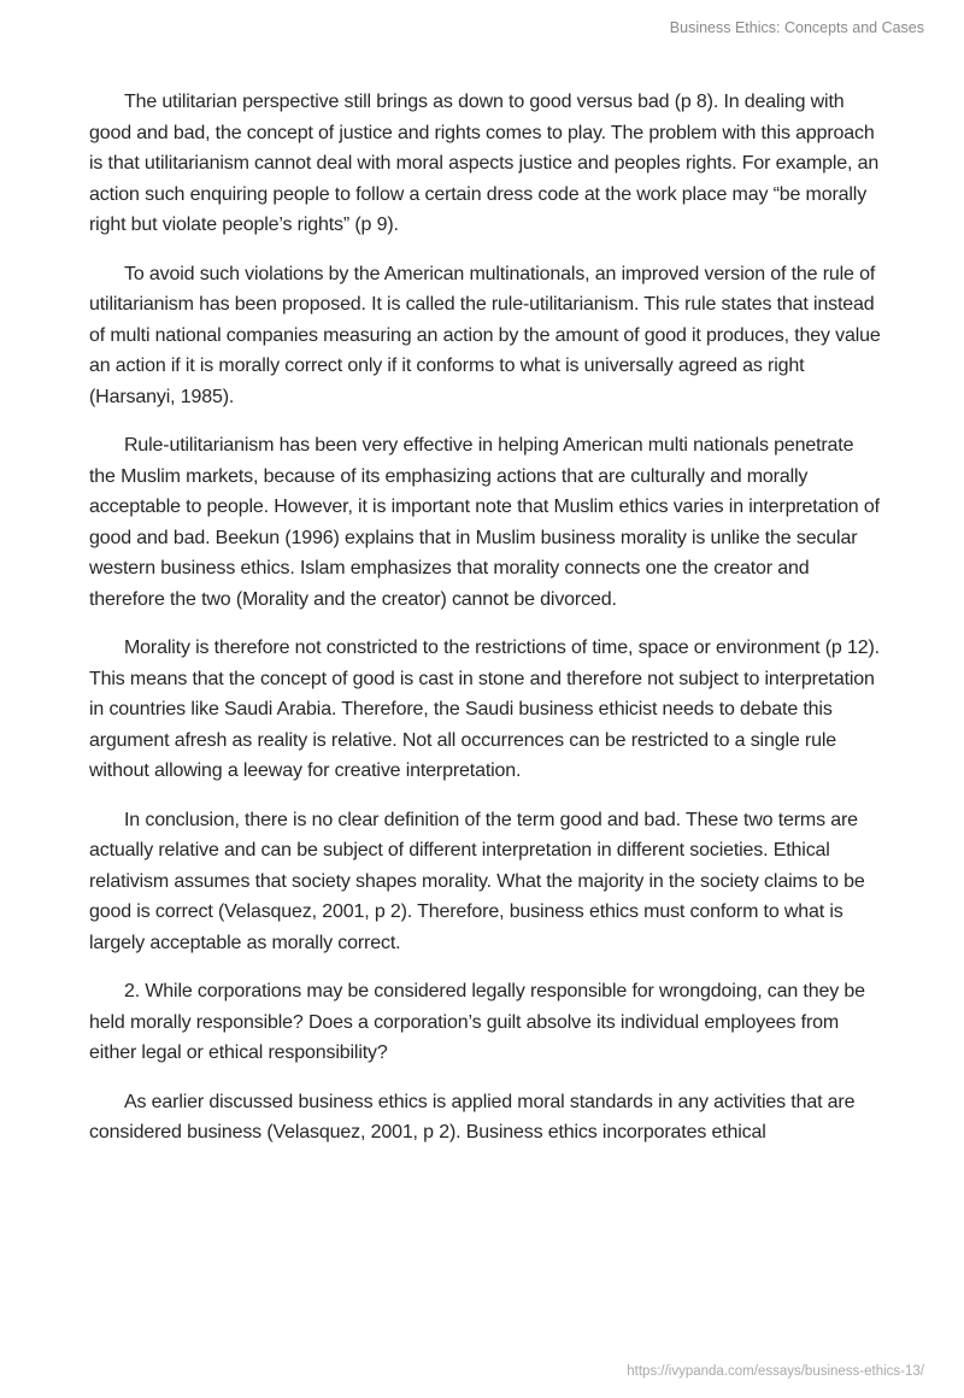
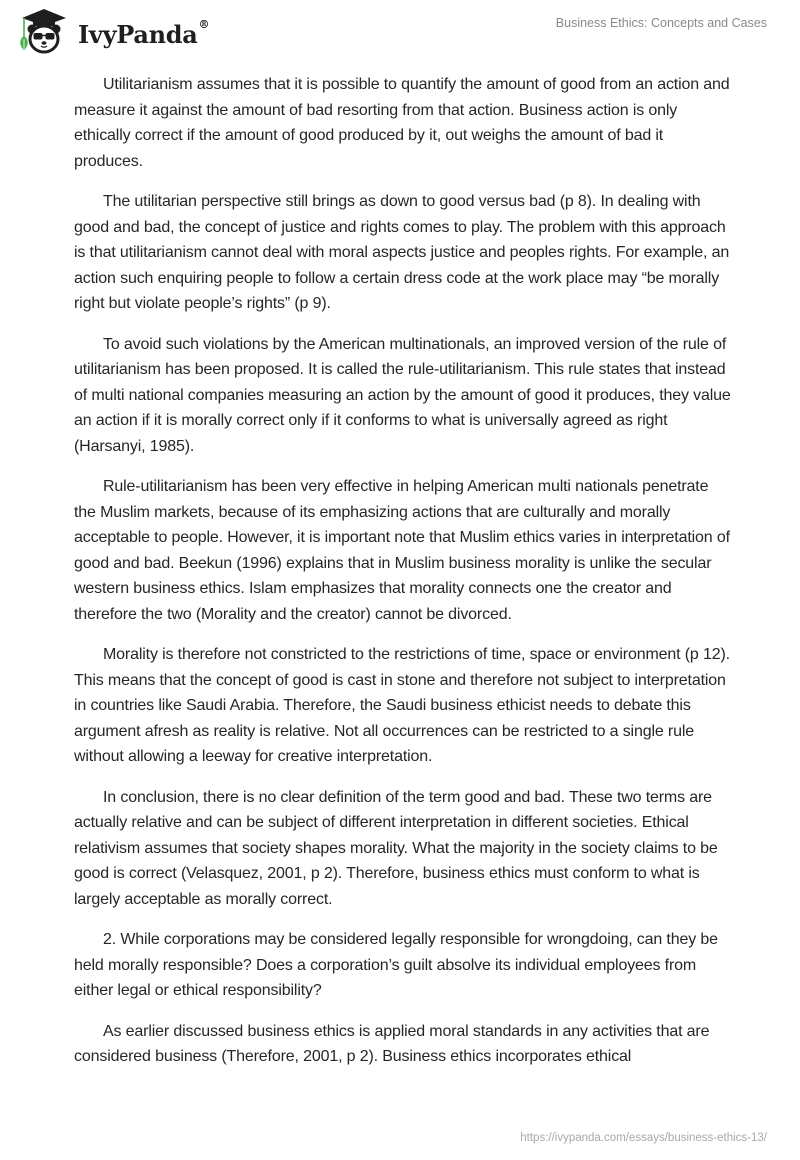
+ IvyPanda®
  Business Ethics: Concepts and Cases
+ Utilitarianism assumes that it is possible to quantify the amount of good from an action and measure it against the amount of bad resorting from that action. Business action is only ethically correct if the amount of good produced by it, out weighs the amount of bad it produces.
  The utilitarian perspective still brings as down to good versus bad (p 8). In dealing with good and bad, the concept of justice and rights comes to play. The problem with this approach is that utilitarianism cannot deal with moral aspects justice and peoples rights. For example, an action such enquiring people to follow a certain dress code at the work place may “be morally right but violate people’s rights” (p 9).
  To avoid such violations by the American multinationals, an improved version of the rule of utilitarianism has been proposed. It is called the rule-utilitarianism. This rule states that instead of multi national companies measuring an action by the amount of good it produces, they value an action if it is morally correct only if it conforms to what is universally agreed as right (Harsanyi, 1985).
  Rule-utilitarianism has been very effective in helping American multi nationals penetrate the Muslim markets, because of its emphasizing actions that are culturally and morally acceptable to people. However, it is important note that Muslim ethics varies in interpretation of good and bad. Beekun (1996) explains that in Muslim business morality is unlike the secular western business ethics. Islam emphasizes that morality connects one the creator and therefore the two (Morality and the creator) cannot be divorced.
  Morality is therefore not constricted to the restrictions of time, space or environment (p 12). This means that the concept of good is cast in stone and therefore not subject to interpretation in countries like Saudi Arabia. Therefore, the Saudi business ethicist needs to debate this argument afresh as reality is relative. Not all occurrences can be restricted to a single rule without allowing a leeway for creative interpretation.
  In conclusion, there is no clear definition of the term good and bad. These two terms are actually relative and can be subject of different interpretation in different societies. Ethical relativism assumes that society shapes morality. What the majority in the society claims to be good is correct (Velasquez, 2001, p 2). Therefore, business ethics must conform to what is largely acceptable as morally correct.
  2. While corporations may be considered legally responsible for wrongdoing, can they be held morally responsible? Does a corporation’s guilt absolve its individual employees from either legal or ethical responsibility?
- As earlier discussed business ethics is applied moral standards in any activities that are considered business (Velasquez, 2001, p 2). Business ethics incorporates ethical
+ As earlier discussed business ethics is applied moral standards in any activities that are considered business (Therefore, 2001, p 2). Business ethics incorporates ethical
  https://ivypanda.com/essays/business-ethics-13/
